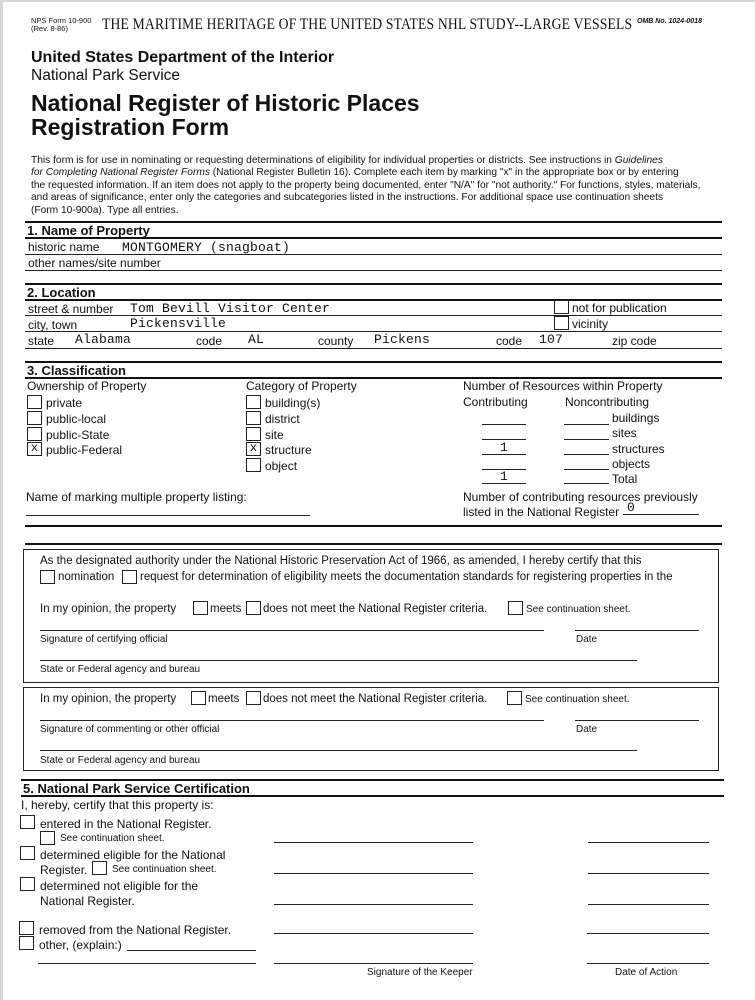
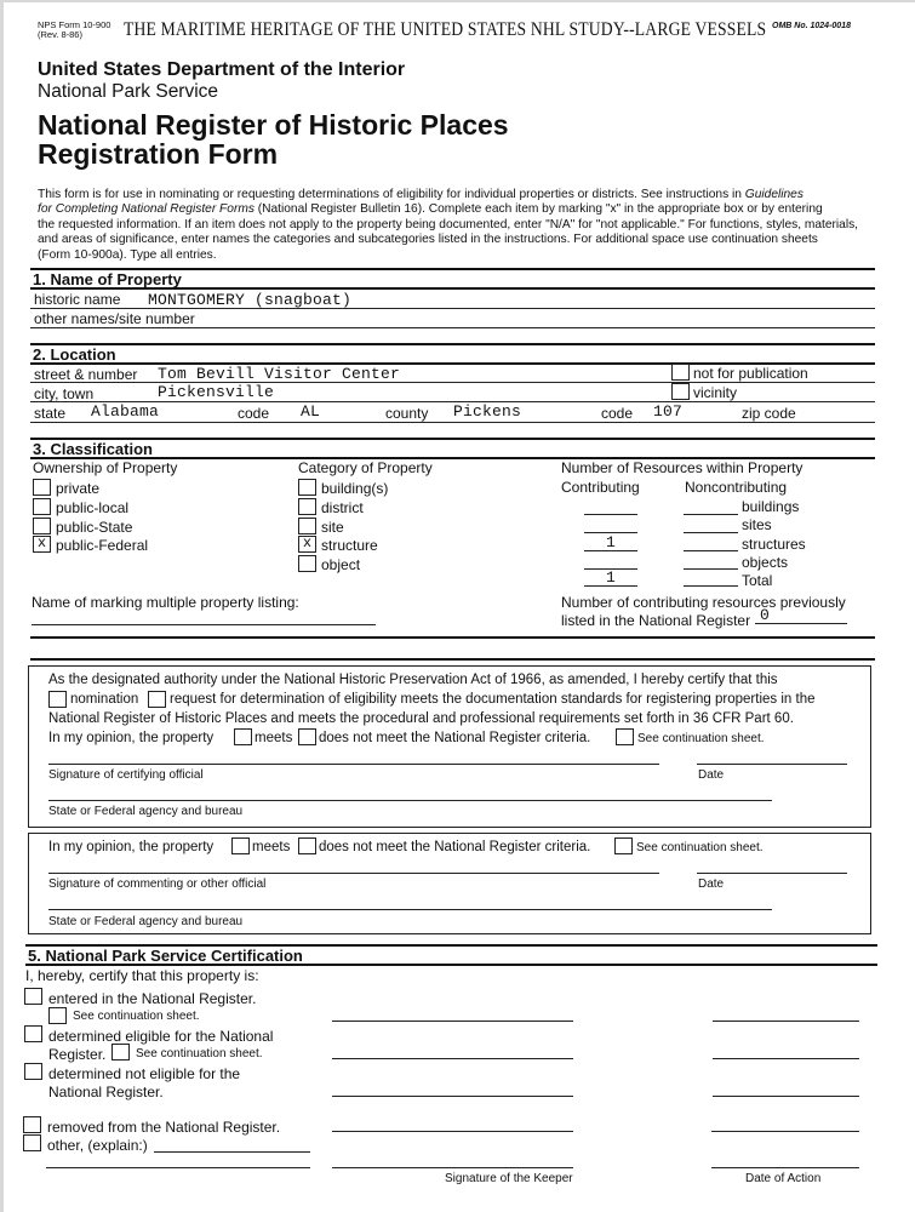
  NPS Form 10-900
  (Rev. 8-86)
  THE MARITIME HERITAGE OF THE UNITED STATES NHL STUDY--LARGE VESSELS
  United States Department of the Interior
  National Park Service
  National Register of Historic Places
  Registration Form
  This form is for use in nominating or requesting determinations of eligibility for individual properties or districts. See instructions in Guidelines
  for Completing National Register Forms (National Register Bulletin 16). Complete each item by marking "x" in the appropriate box or by entering
- the requested information. If an item does not apply to the property being documented, enter "N/A" for "not authority." For functions, styles, materials,
+ the requested information. If an item does not apply to the property being documented, enter "N/A" for "not applicable." For functions, styles, materials,
- and areas of significance, enter only the categories and subcategories listed in the instructions. For additional space use continuation sheets
+ and areas of significance, enter names the categories and subcategories listed in the instructions. For additional space use continuation sheets
  (Form 10-900a). Type all entries.
  1. Name of Property
  historic name
  MONTGOMERY (snagboat)
  other names/site number
  2. Location
  street & number
  Tom Bevill Visitor Center
  not for publication
  city, town
  Pickensville
  vicinity
  state
  Alabama
  code
  AL
  county
  Pickens
  code
  107
  zip code
  3. Classification
  Ownership of Property
  private
  public-local
  public-State
  x
  public-Federal
  Category of Property
  building(s)
  district
  site
  x
  structure
  object
  Number of Resources within Property
  Contributing
  Noncontributing
  buildings
  sites
  1
  structures
  objects
  1
  Total
  Name of marking multiple property listing:
  Number of contributing resources previously
  listed in the National Register
  0
  As the designated authority under the National Historic Preservation Act of 1966, as amended, I hereby certify that this
  nomination
  request for determination of eligibility meets the documentation standards for registering properties in the
+ National Register of Historic Places and meets the procedural and professional requirements set forth in 36 CFR Part 60.
  In my opinion, the property
  meets
  does not meet the National Register criteria.
  See continuation sheet.
  Signature of certifying official
  Date
  State or Federal agency and bureau
  In my opinion, the property
  meets
  does not meet the National Register criteria.
  See continuation sheet.
  Signature of commenting or other official
  Date
  State or Federal agency and bureau
  5. National Park Service Certification
  I, hereby, certify that this property is:
  entered in the National Register.
  See continuation sheet.
  determined eligible for the National
  Register.
  See continuation sheet.
  determined not eligible for the
  National Register.
  removed from the National Register.
  other, (explain:)
  Signature of the Keeper
  Date of Action
